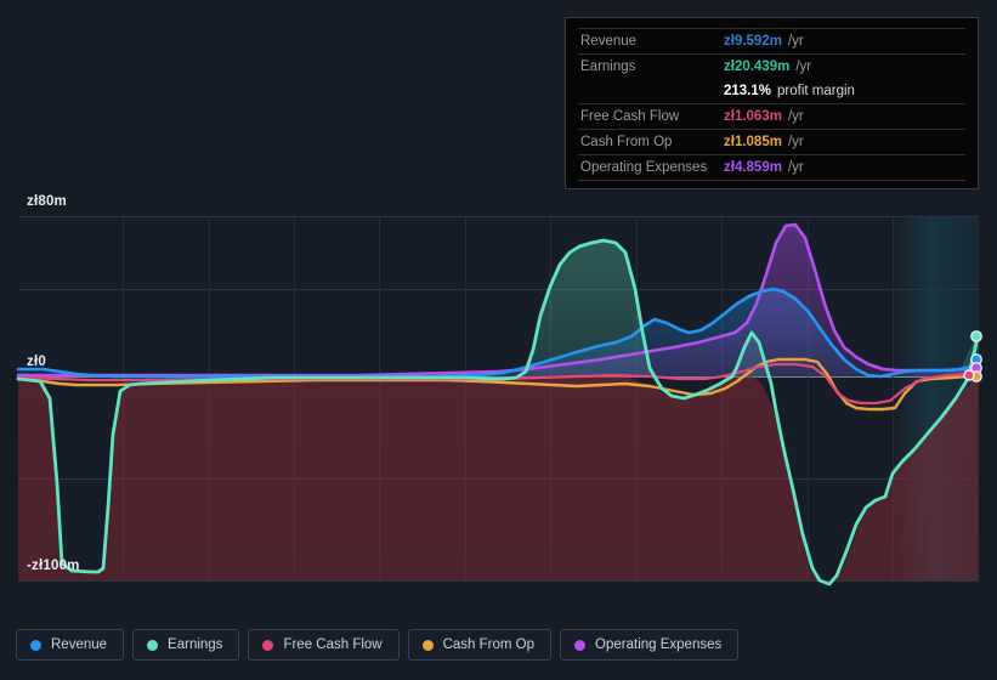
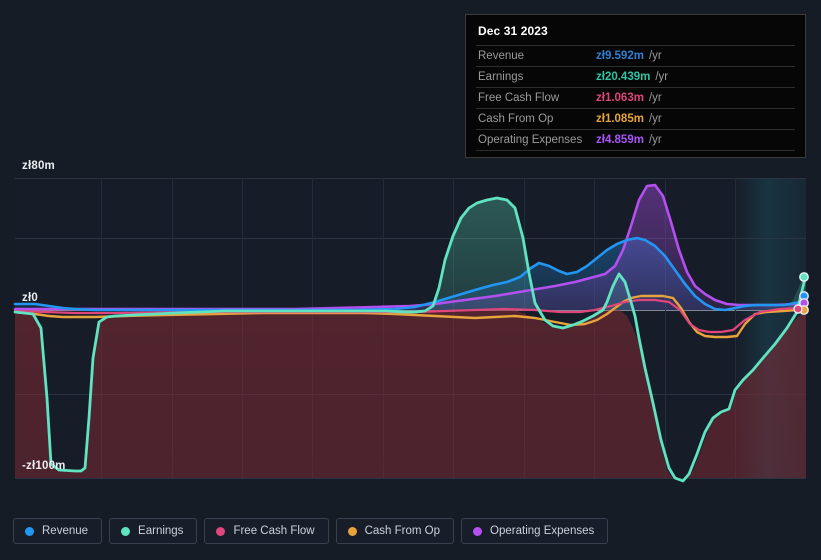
  zł80m
  zł0
  -zł100m
+ Dec 31 2023
  Revenue
  zł9.592m
  /yr
  Earnings
  zł20.439m
  /yr
- 213.1%
- profit margin
  Free Cash Flow
  zł1.063m
  /yr
  Cash From Op
  zł1.085m
  /yr
  Operating Expenses
  zł4.859m
  /yr
  Revenue
  Earnings
  Free Cash Flow
  Cash From Op
  Operating Expenses
